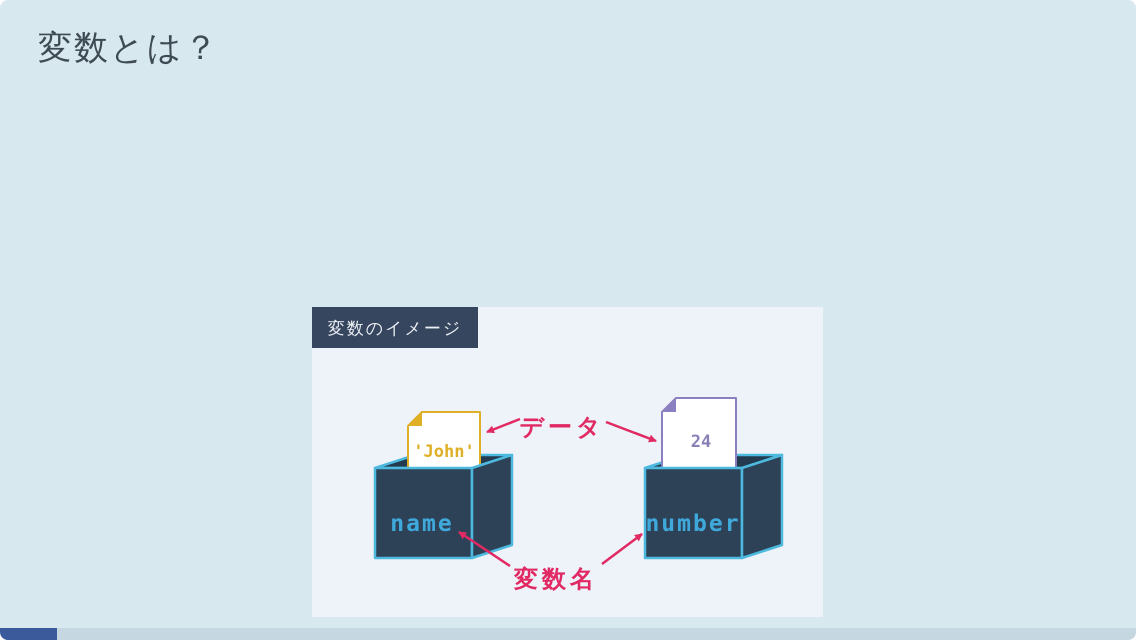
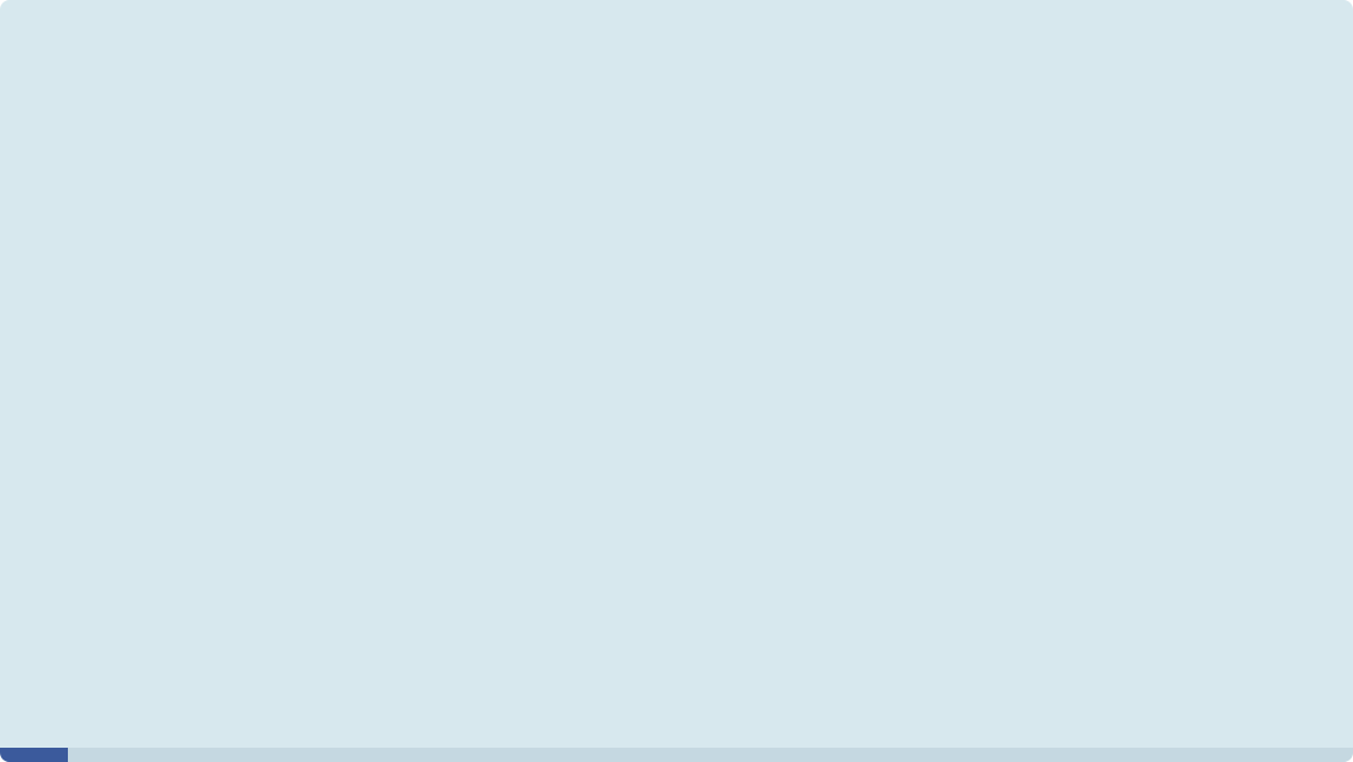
- 変数とは？
- 変数のイメージ
- 'John'
- name
- 24
- number
- データ
- 変数名
